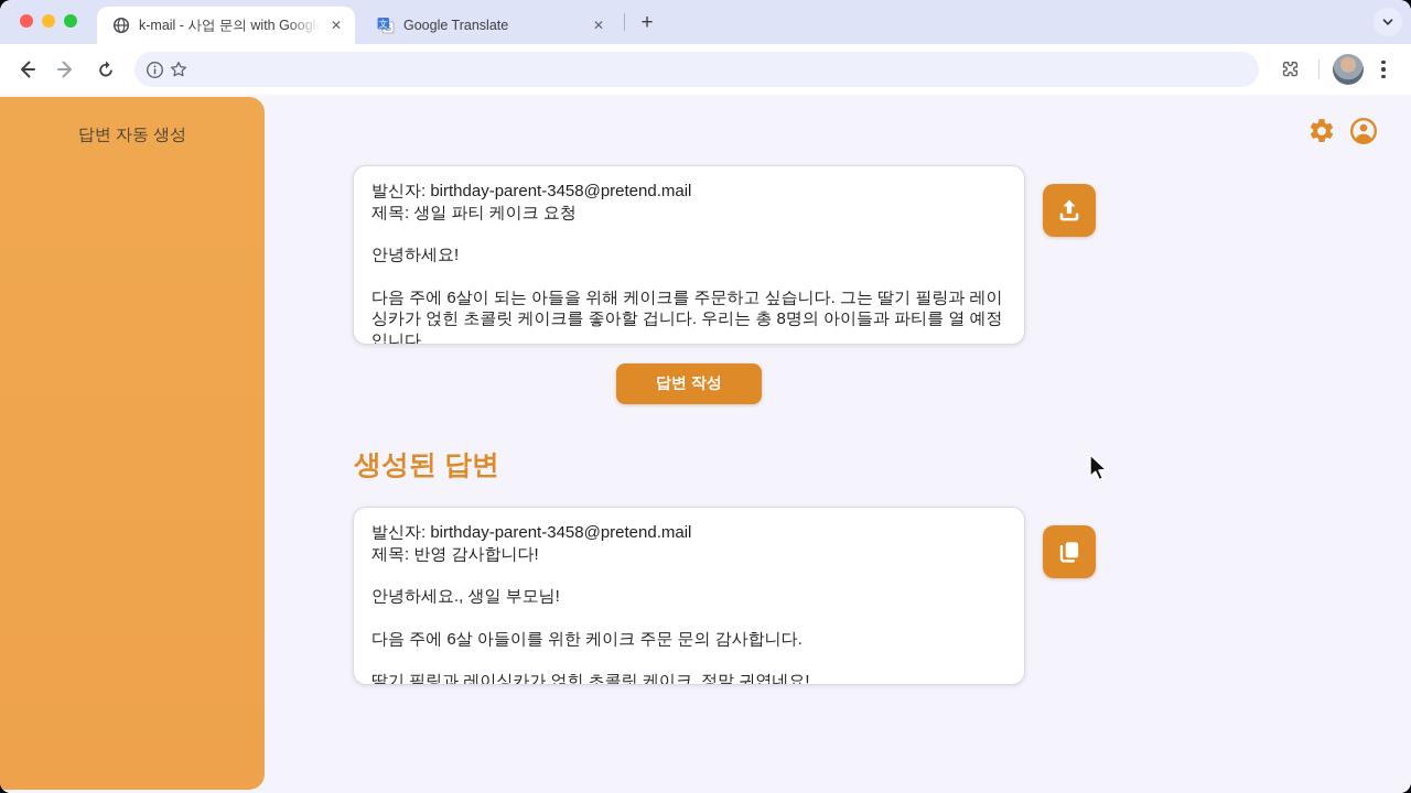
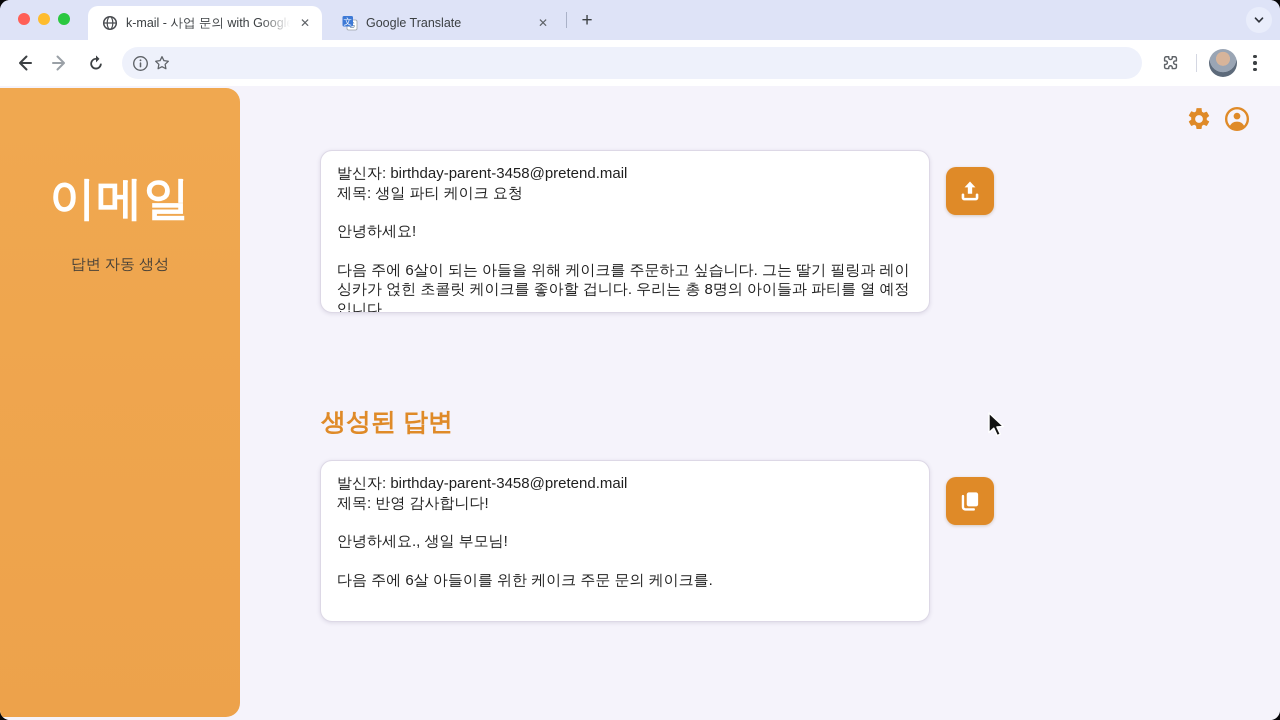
  k-mail - 사업 문의 with Google
  ✕
  文
  Google Translate
  ✕
  +
+ 이메일
  답변 자동 생성
  발신자: birthday-parent-3458@pretend.mail
  제목: 생일 파티 케이크 요청
  안녕하세요!
  다음 주에 6살이 되는 아들을 위해 케이크를 주문하고 싶습니다. 그는 딸기 필링과 레이싱카가 얹힌 초콜릿 케이크를 좋아할 겁니다. 우리는 총 8명의 아이들과 파티를 열 예정입니다.
- 답변 작성
  생성된 답변
  발신자: birthday-parent-3458@pretend.mail
  제목: 반영 감사합니다!
  안녕하세요., 생일 부모님!
- 다음 주에 6살 아들이를 위한 케이크 주문 문의 감사합니다.
+ 다음 주에 6살 아들이를 위한 케이크 주문 문의 케이크를.
- 딸기 필링과 레이싱카가 얹힌 초콜릿 케이크, 정말 귀엽네요!
